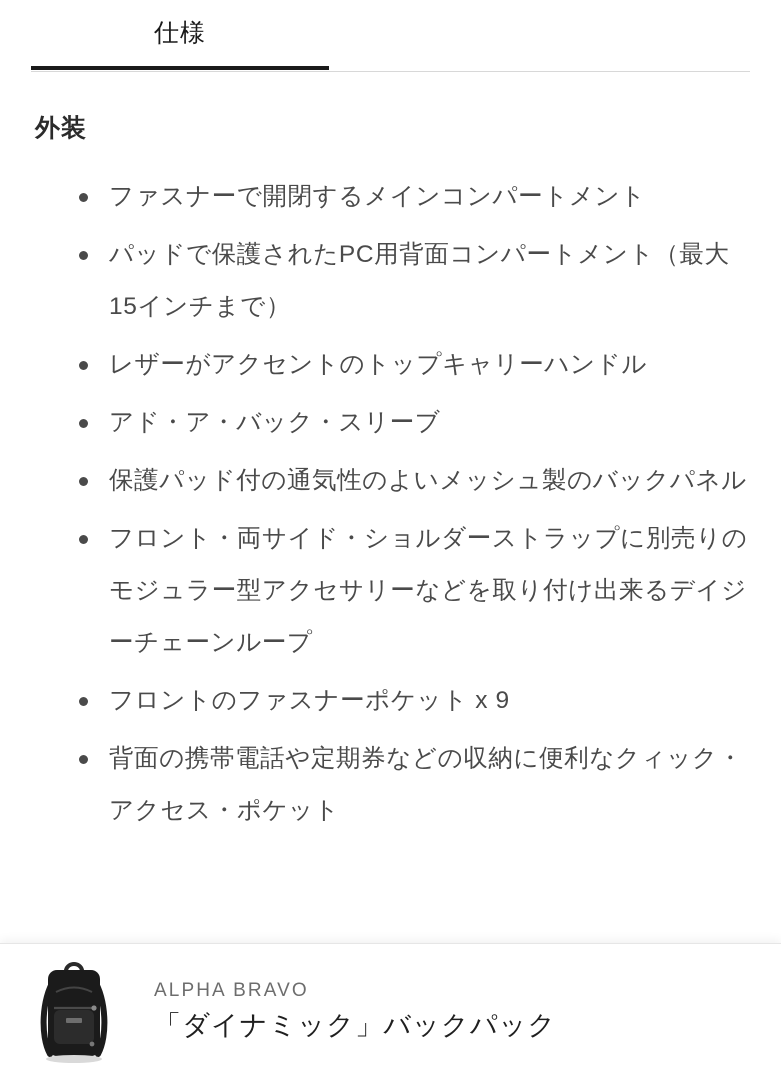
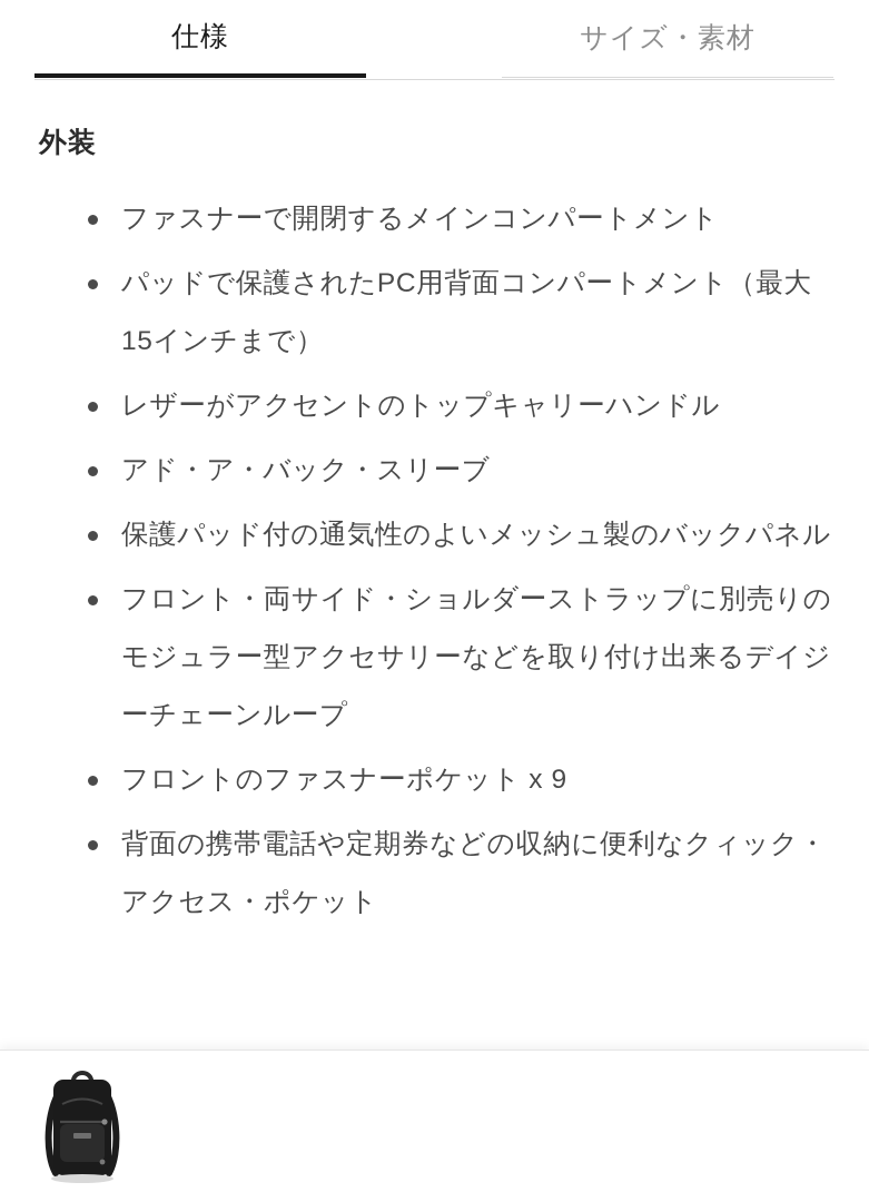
  仕様
+ サイズ・素材
  外装
  ファスナーで開閉するメインコンパートメント
  パッドで保護されたPC用背面コンパートメント（最大15インチまで）
  レザーがアクセントのトップキャリーハンドル
  アド・ア・バック・スリーブ
  保護パッド付の通気性のよいメッシュ製のバックパネル
  フロント・両サイド・ショルダーストラップに別売りのモジュラー型アクセサリーなどを取り付け出来るデイジーチェーンループ
  フロントのファスナーポケット x 9
  背面の携帯電話や定期券などの収納に便利なクィック・アクセス・ポケット
- ALPHA BRAVO
- 「ダイナミック」バックパック
